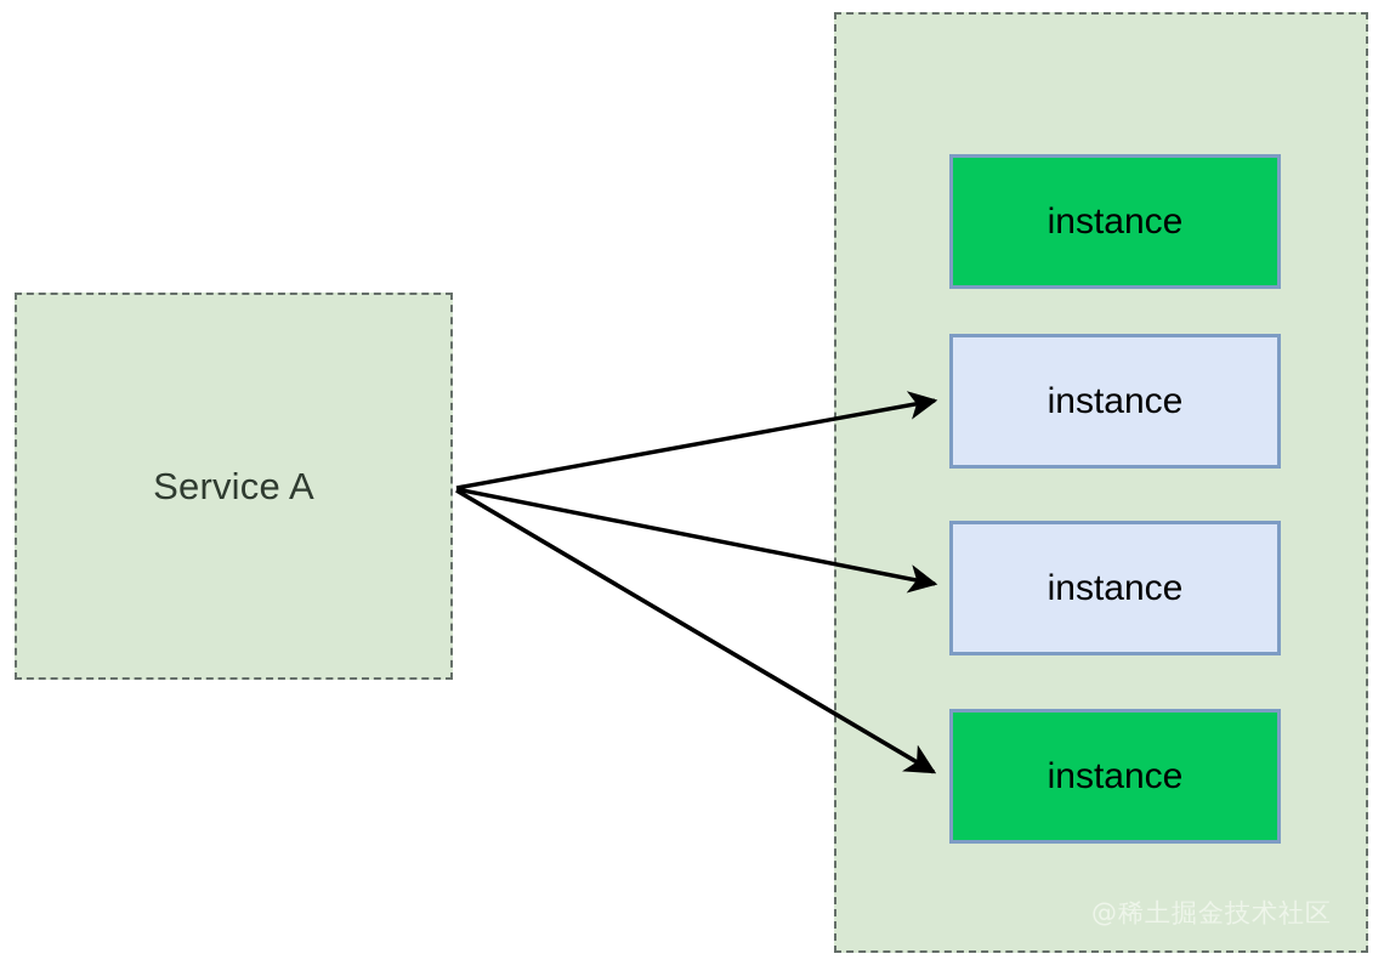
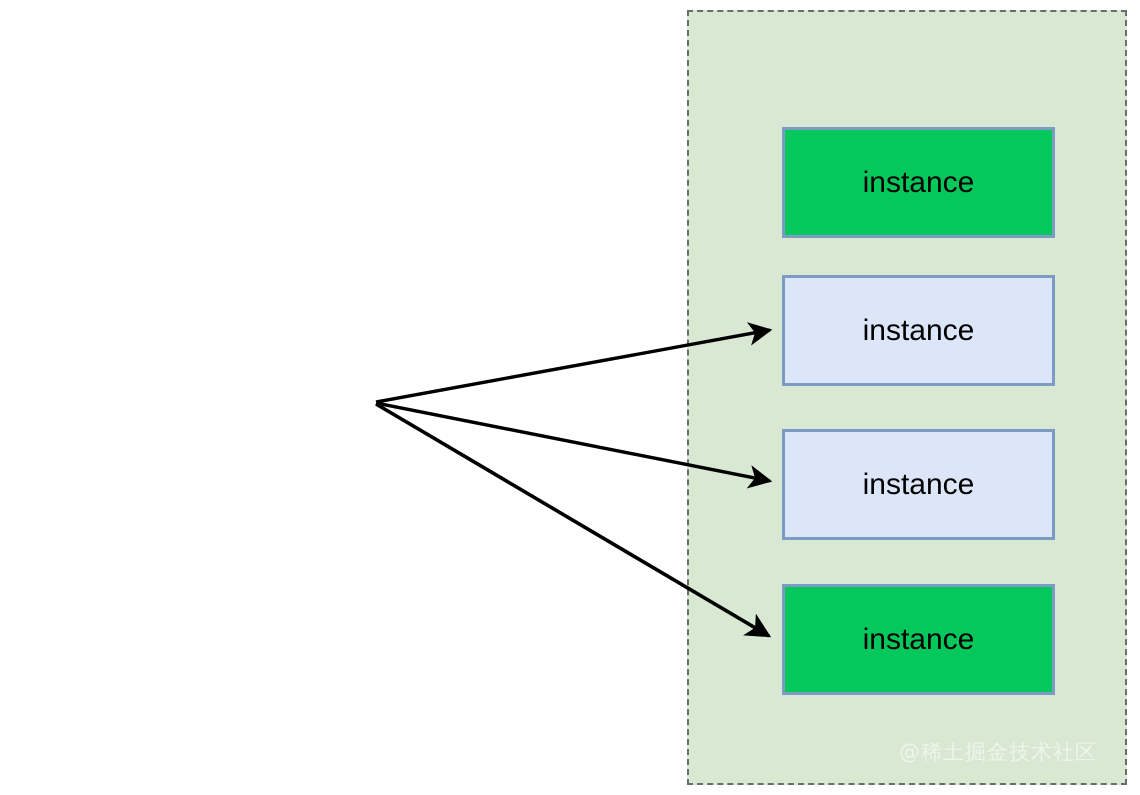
- Service A
  instance
  instance
  instance
  instance
